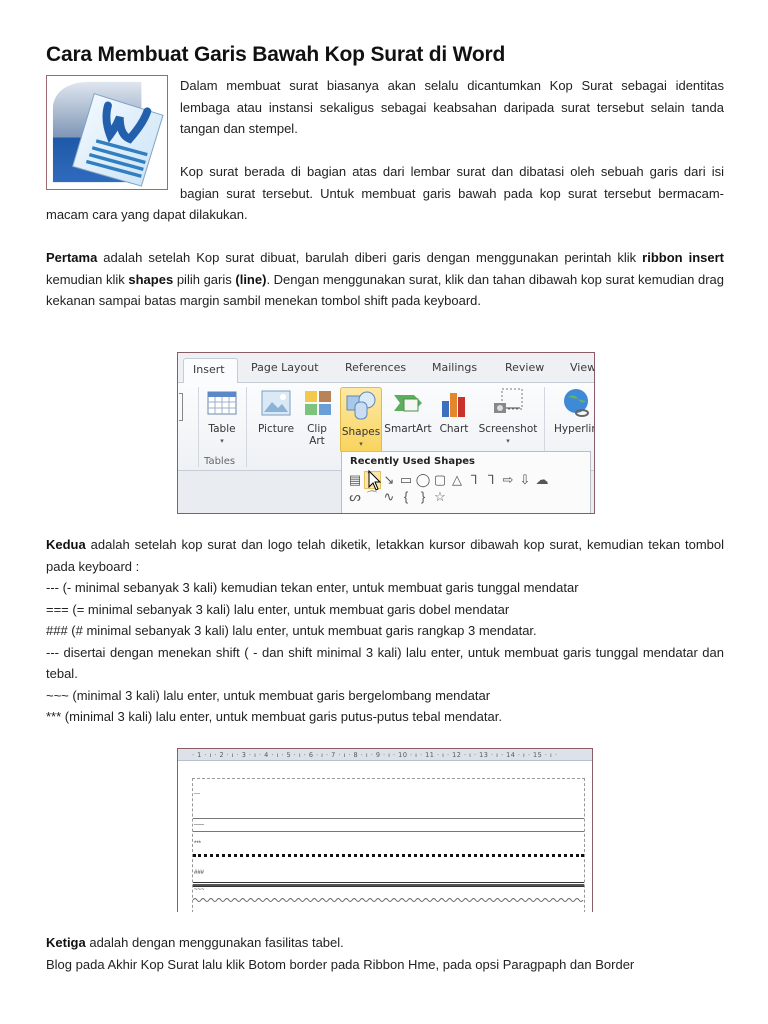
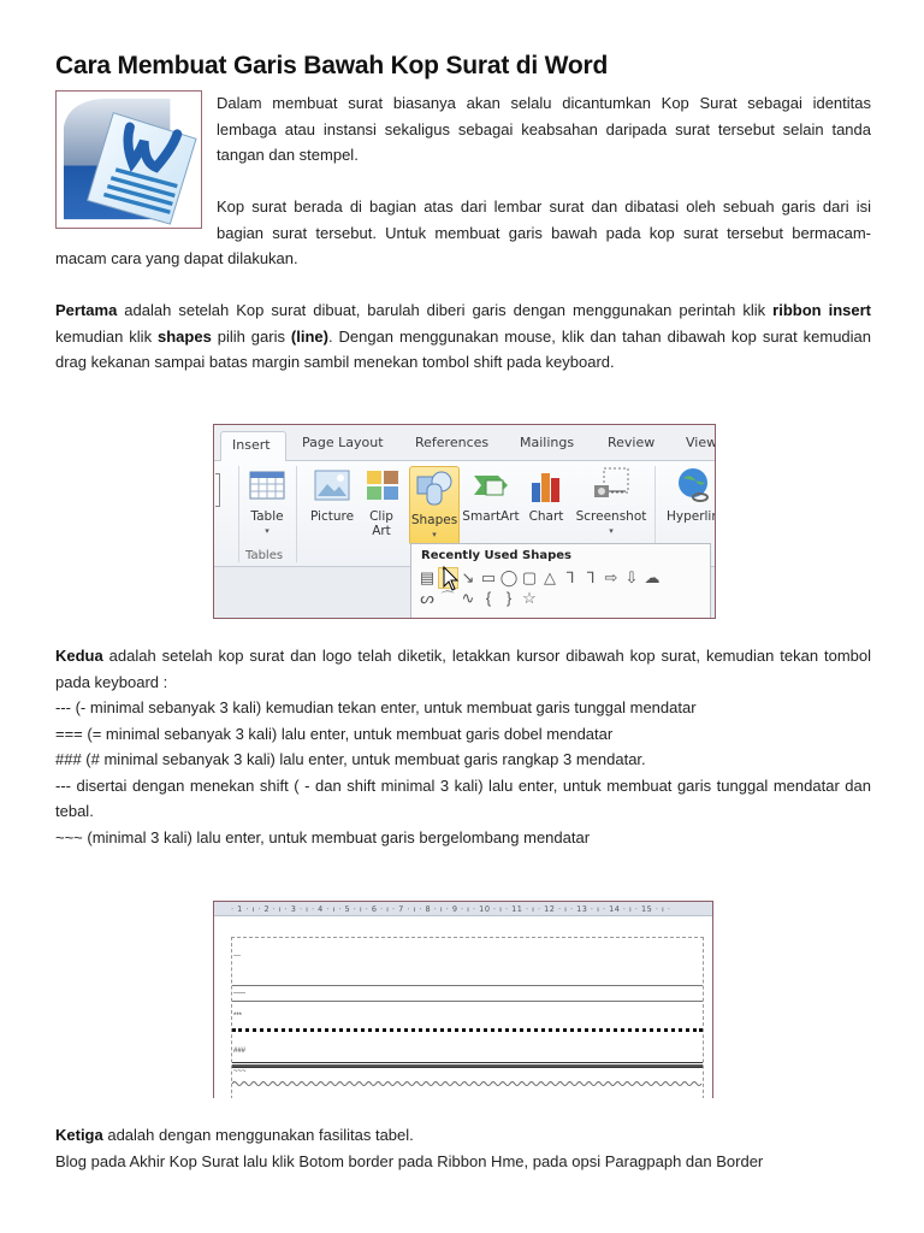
  Cara Membuat Garis Bawah Kop Surat di Word
  Dalam membuat surat biasanya akan selalu dicantumkan Kop Surat sebagai identitas lembaga atau instansi sekaligus sebagai keabsahan daripada surat tersebut selain tanda tangan dan stempel.
  Kop surat berada di bagian atas dari lembar surat dan dibatasi oleh sebuah garis dari isi bagian surat tersebut. Untuk membuat garis bawah pada kop surat tersebut bermacam-macam cara yang dapat dilakukan.
- Pertama adalah setelah Kop surat dibuat, barulah diberi garis dengan menggunakan perintah klik ribbon insert kemudian klik shapes pilih garis (line). Dengan menggunakan surat, klik dan tahan dibawah kop surat kemudian drag kekanan sampai batas margin sambil menekan tombol shift pada keyboard.
+ Pertama adalah setelah Kop surat dibuat, barulah diberi garis dengan menggunakan perintah klik ribbon insert kemudian klik shapes pilih garis (line). Dengan menggunakan mouse, klik dan tahan dibawah kop surat kemudian drag kekanan sampai batas margin sambil menekan tombol shift pada keyboard.
  Insert
  Page Layout
  References
  Mailings
  Review
  View
  Table
  ▾
  Tables
  Picture
  Clip
  Art
  Shapes
  ▾
  SmartArt
  Chart
  Screenshot
  ▾
  Hyperli
  Recently Used Shapes
  ▤ ↘ ▭ ◯ ▢ △ ⅂ ⅂ ⇨ ⇩ ☁
  ᔕ ⌒ ∿ { } ☆
  Kedua adalah setelah kop surat dan logo telah diketik, letakkan kursor dibawah kop surat, kemudian tekan tombol pada keyboard :
  --- (- minimal sebanyak 3 kali) kemudian tekan enter, untuk membuat garis tunggal mendatar
  === (= minimal sebanyak 3 kali) lalu enter, untuk membuat garis dobel mendatar
  ### (# minimal sebanyak 3 kali) lalu enter, untuk membuat garis rangkap 3 mendatar.
  --- disertai dengan menekan shift ( - dan shift minimal 3 kali) lalu enter, untuk membuat garis tunggal mendatar dan tebal.
  ~~~ (minimal 3 kali) lalu enter, untuk membuat garis bergelombang mendatar
- *** (minimal 3 kali) lalu enter, untuk membuat garis putus-putus tebal mendatar.
  · 1 · ı · 2 · ı · 3 · ı · 4 · ı · 5 · ı · 6 · ı · 7 · ı · 8 · ı · 9 · ı · 10 · ı · 11 · ı · 12 · ı · 13 · ı · 14 · ı · 15 · ı ·
  Ketiga adalah dengan menggunakan fasilitas tabel.
  Blog pada Akhir Kop Surat lalu klik Botom border pada Ribbon Hme, pada opsi Paragpaph dan Border
